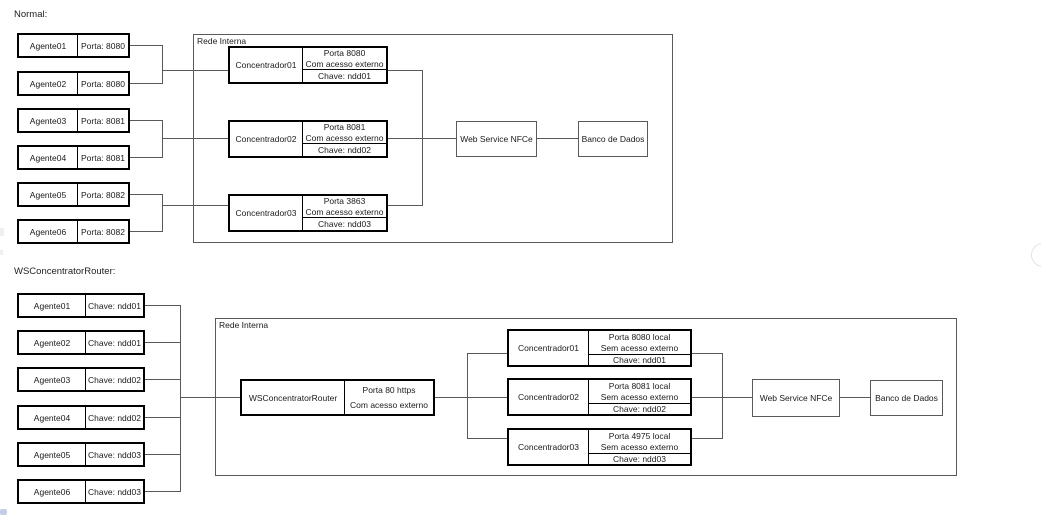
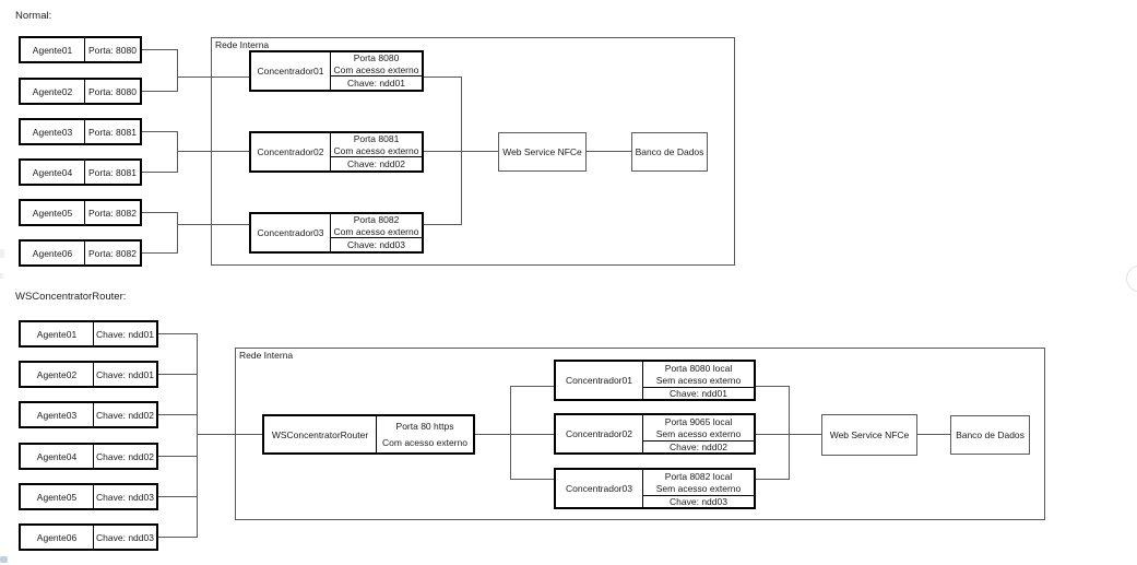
  Rede Interna
  Rede Interna
  Normal:
  WSConcentratorRouter:
  Agente01
  Porta: 8080
  Agente02
  Porta: 8080
  Agente03
  Porta: 8081
  Agente04
  Porta: 8081
  Agente05
  Porta: 8082
  Agente06
  Porta: 8082
  Concentrador01
  Porta 8080
  Com acesso externo
  Chave: ndd01
  Concentrador02
  Porta 8081
  Com acesso externo
  Chave: ndd02
  Concentrador03
- Porta 3863
+ Porta 8082
  Com acesso externo
  Chave: ndd03
  Web Service NFCe
  Banco de Dados
  Agente01
  Chave: ndd01
  Agente02
  Chave: ndd01
  Agente03
  Chave: ndd02
  Agente04
  Chave: ndd02
  Agente05
  Chave: ndd03
  Agente06
  Chave: ndd03
  WSConcentratorRouter
  Porta 80 https
  Com acesso externo
  Concentrador01
  Porta 8080 local
  Sem acesso externo
  Chave: ndd01
  Concentrador02
- Porta 8081 local
+ Porta 9065 local
  Sem acesso externo
  Chave: ndd02
  Concentrador03
- Porta 4975 local
+ Porta 8082 local
  Sem acesso externo
  Chave: ndd03
  Web Service NFCe
  Banco de Dados
